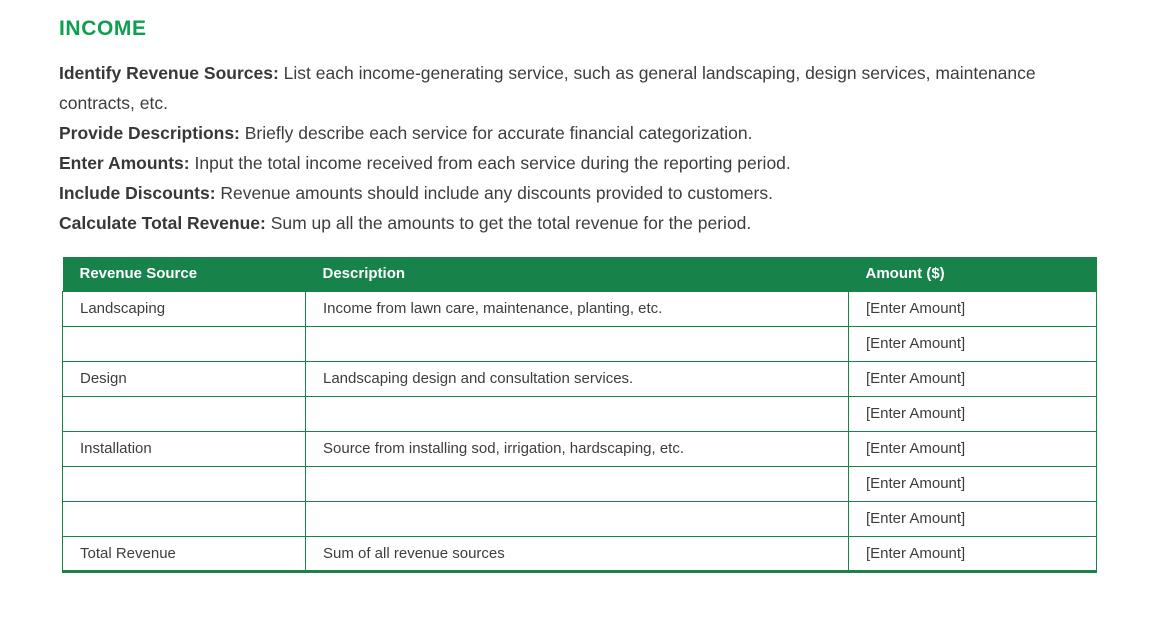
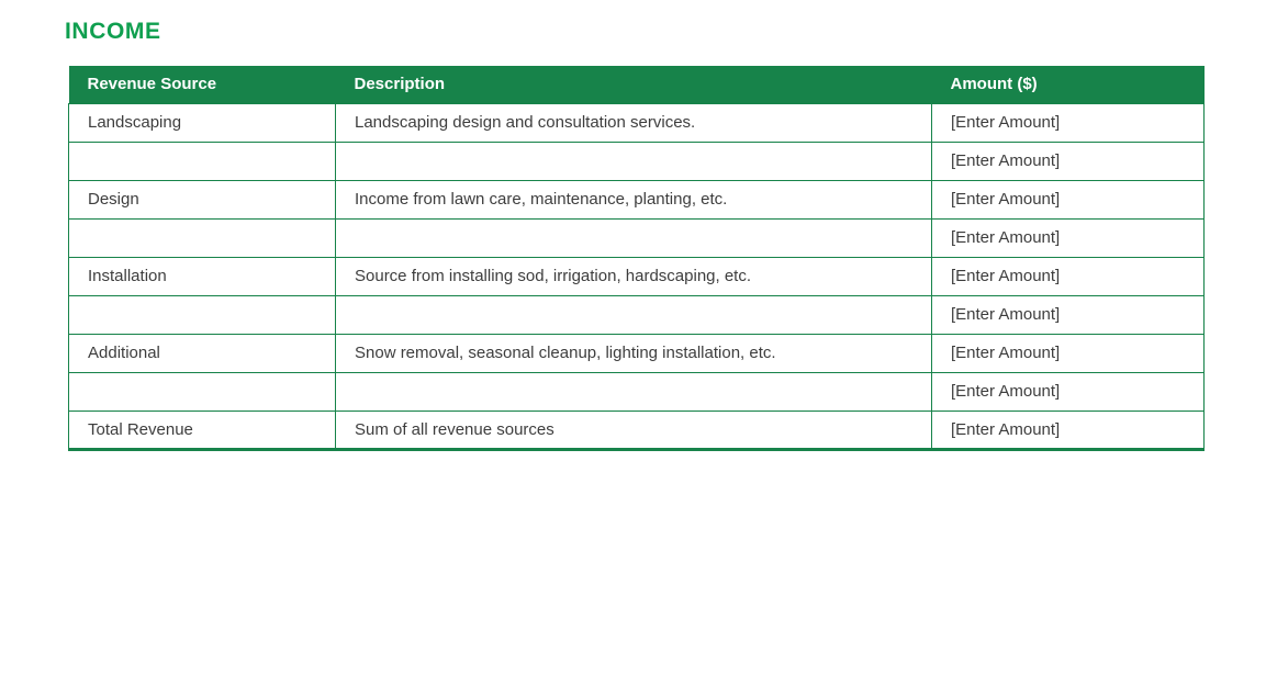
  INCOME
- Identify Revenue Sources: List each income-generating service, such as general landscaping, design services, maintenance contracts, etc.
- Provide Descriptions: Briefly describe each service for accurate financial categorization.
- Enter Amounts: Input the total income received from each service during the reporting period.
- Include Discounts: Revenue amounts should include any discounts provided to customers.
- Calculate Total Revenue: Sum up all the amounts to get the total revenue for the period.
  Revenue Source	Description	Amount ($)
- Landscaping	Income from lawn care, maintenance, planting, etc.	[Enter Amount]
+ Landscaping	Landscaping design and consultation services.	[Enter Amount]
  		[Enter Amount]
- Design	Landscaping design and consultation services.	[Enter Amount]
+ Design	Income from lawn care, maintenance, planting, etc.	[Enter Amount]
  		[Enter Amount]
  Installation	Source from installing sod, irrigation, hardscaping, etc.	[Enter Amount]
  		[Enter Amount]
+ Additional	Snow removal, seasonal cleanup, lighting installation, etc.	[Enter Amount]
  		[Enter Amount]
  Total Revenue	Sum of all revenue sources	[Enter Amount]
